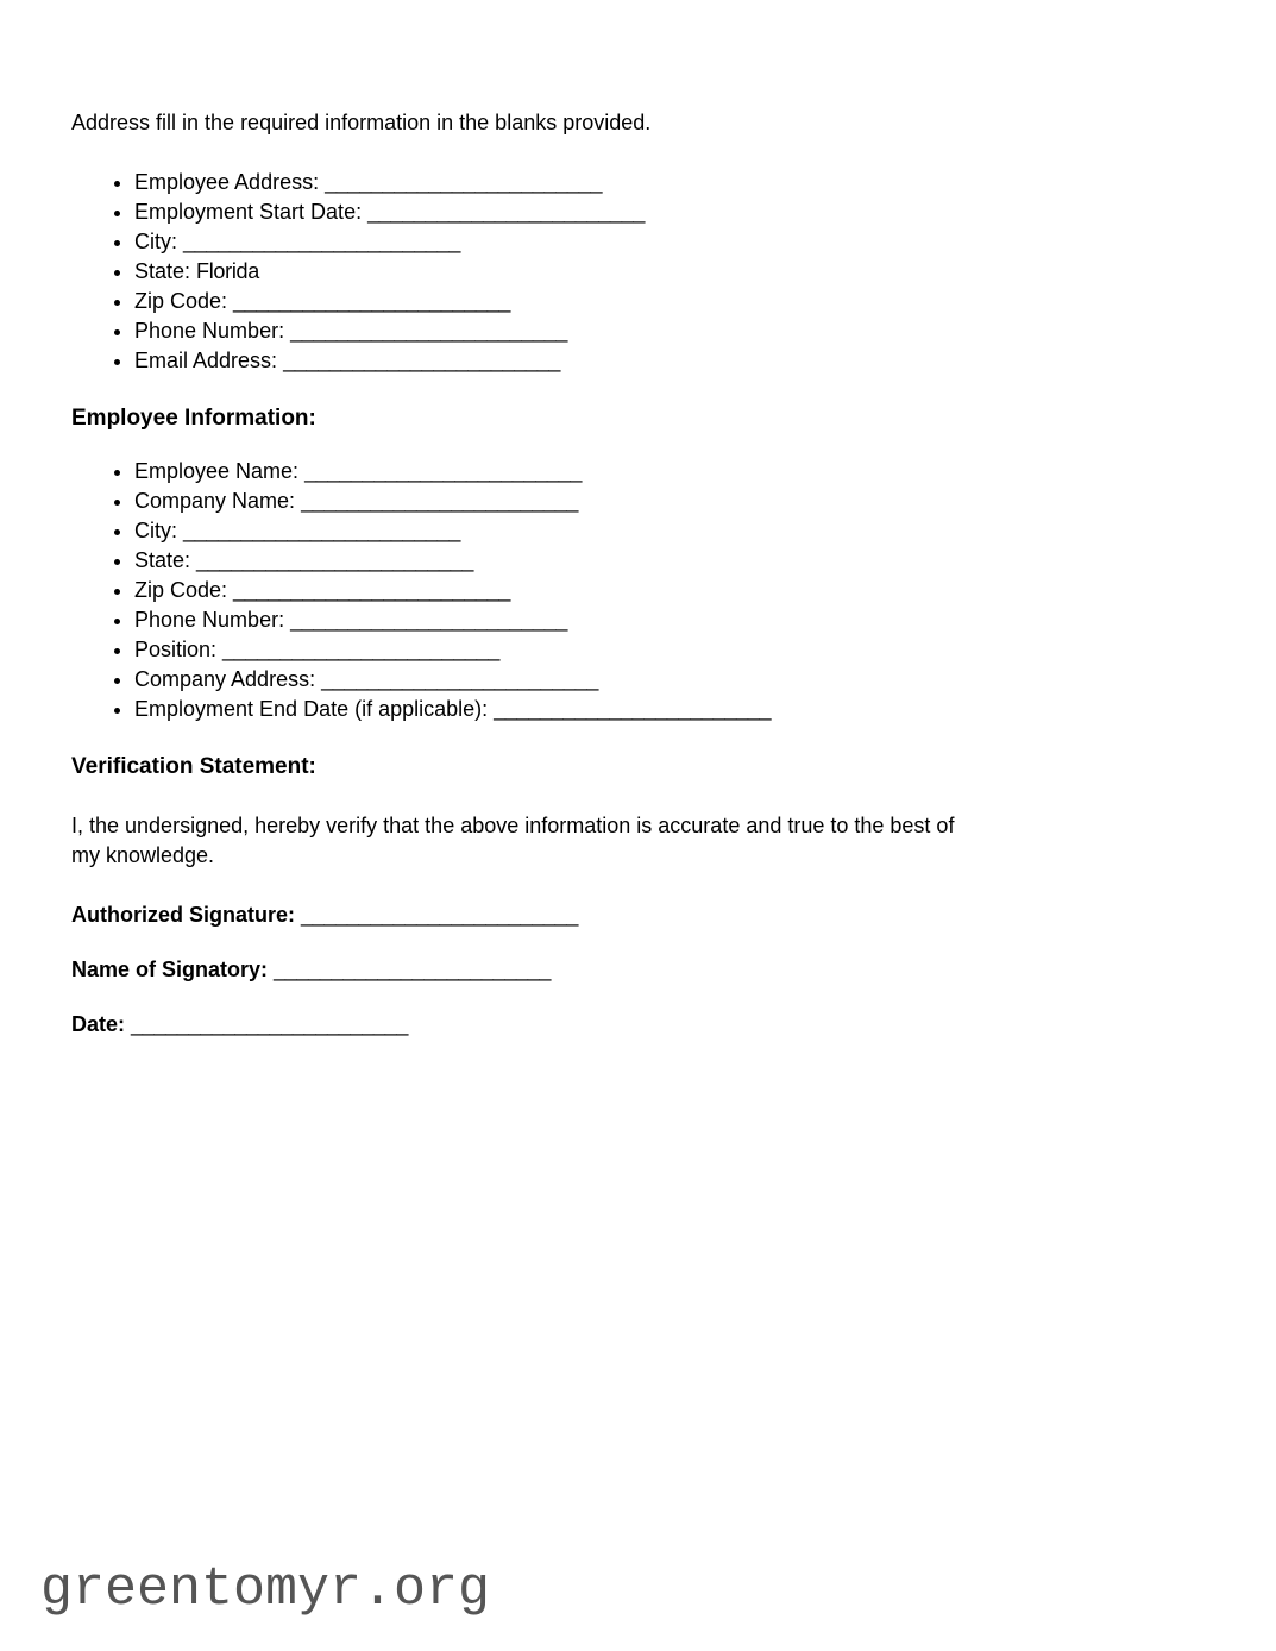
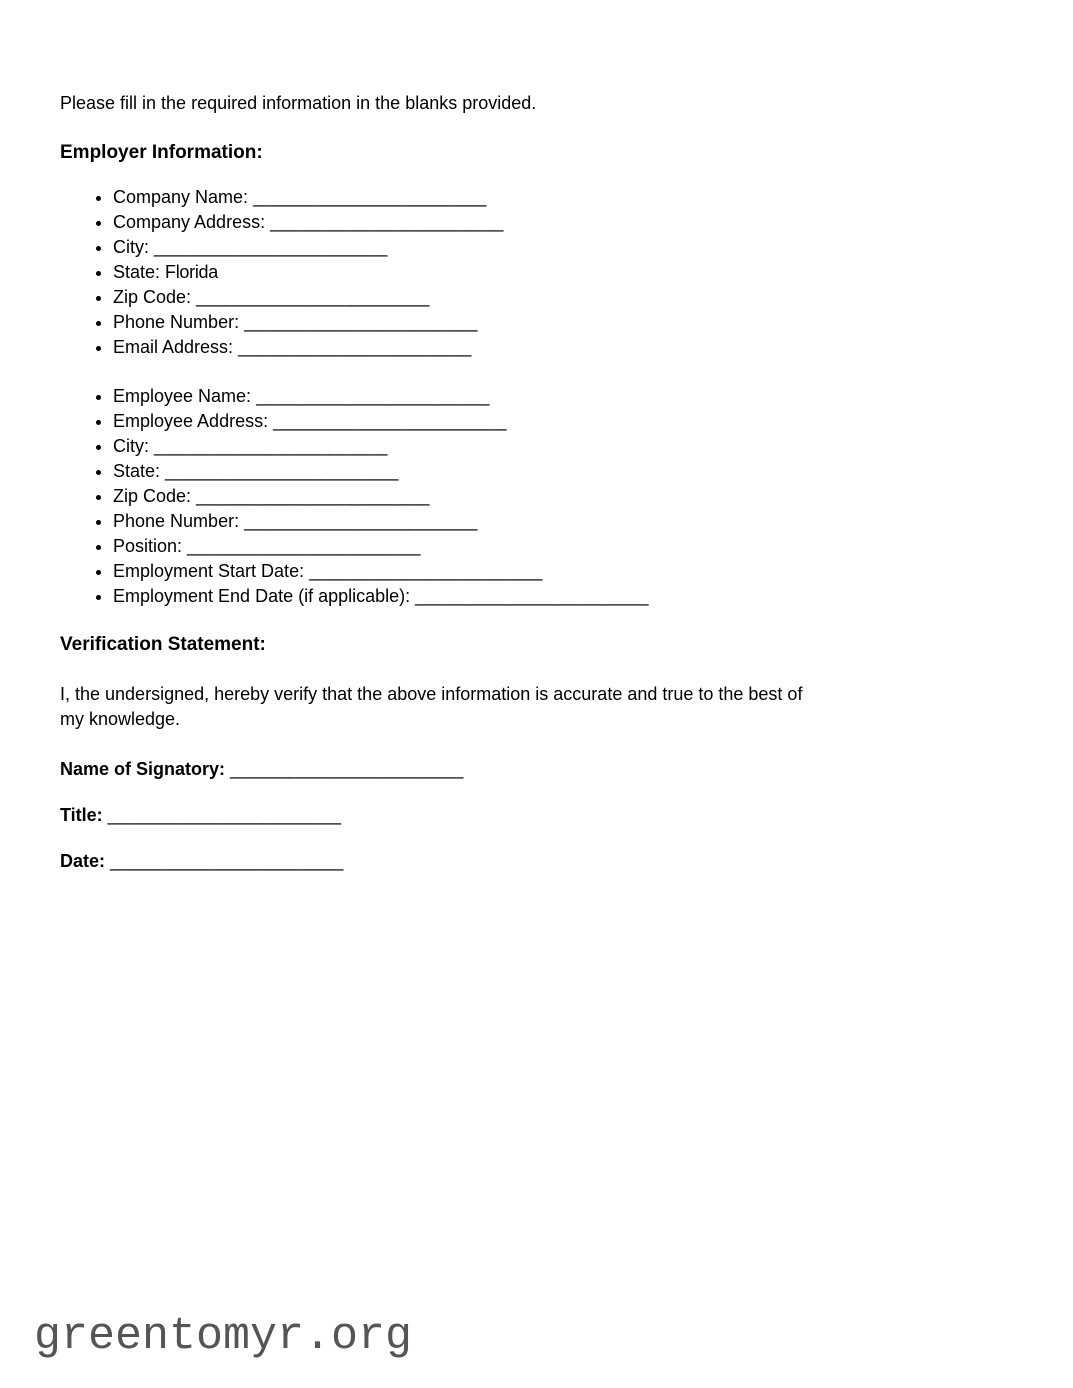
- Address fill in the required information in the blanks provided.
+ Please fill in the required information in the blanks provided.
+ Employer Information:
- Employee Address: ________________________
+ Company Name: ________________________
- Employment Start Date: ________________________
+ Company Address: ________________________
  City: ________________________
  State: Florida
  Zip Code: ________________________
  Phone Number: ________________________
  Email Address: ________________________
- Employee Information:
  Employee Name: ________________________
- Company Name: ________________________
+ Employee Address: ________________________
  City: ________________________
  State: ________________________
  Zip Code: ________________________
  Phone Number: ________________________
  Position: ________________________
- Company Address: ________________________
+ Employment Start Date: ________________________
  Employment End Date (if applicable): ________________________
  Verification Statement:
  I, the undersigned, hereby verify that the above information is accurate and true to the best of my knowledge.
- Authorized Signature: ________________________
  Name of Signatory: ________________________
+ Title: ________________________
  Date: ________________________
  greentomyr.org
